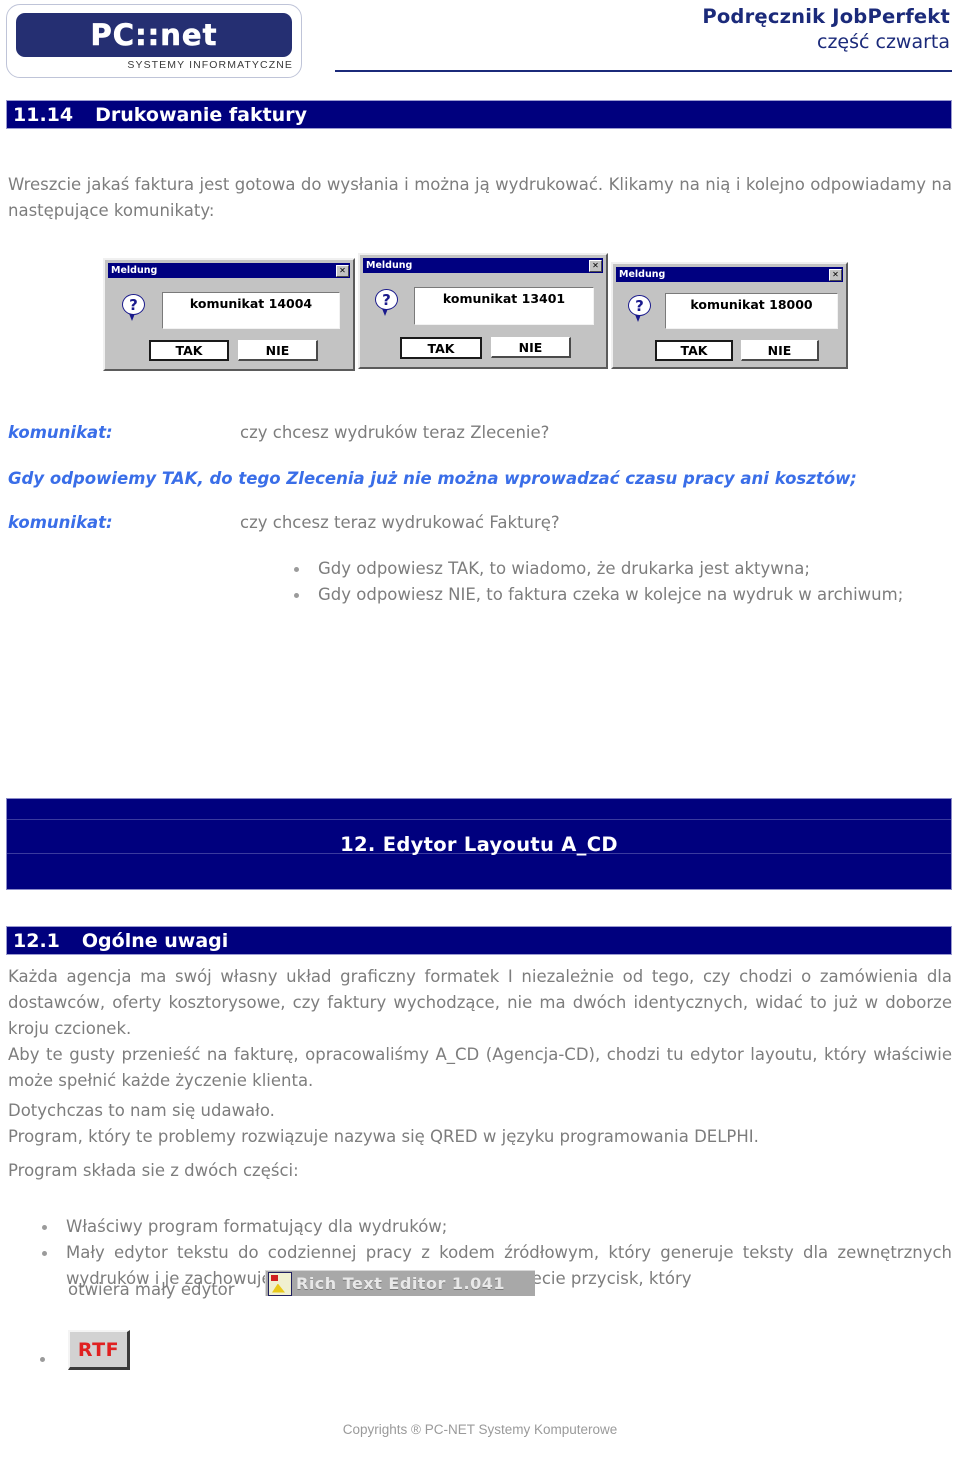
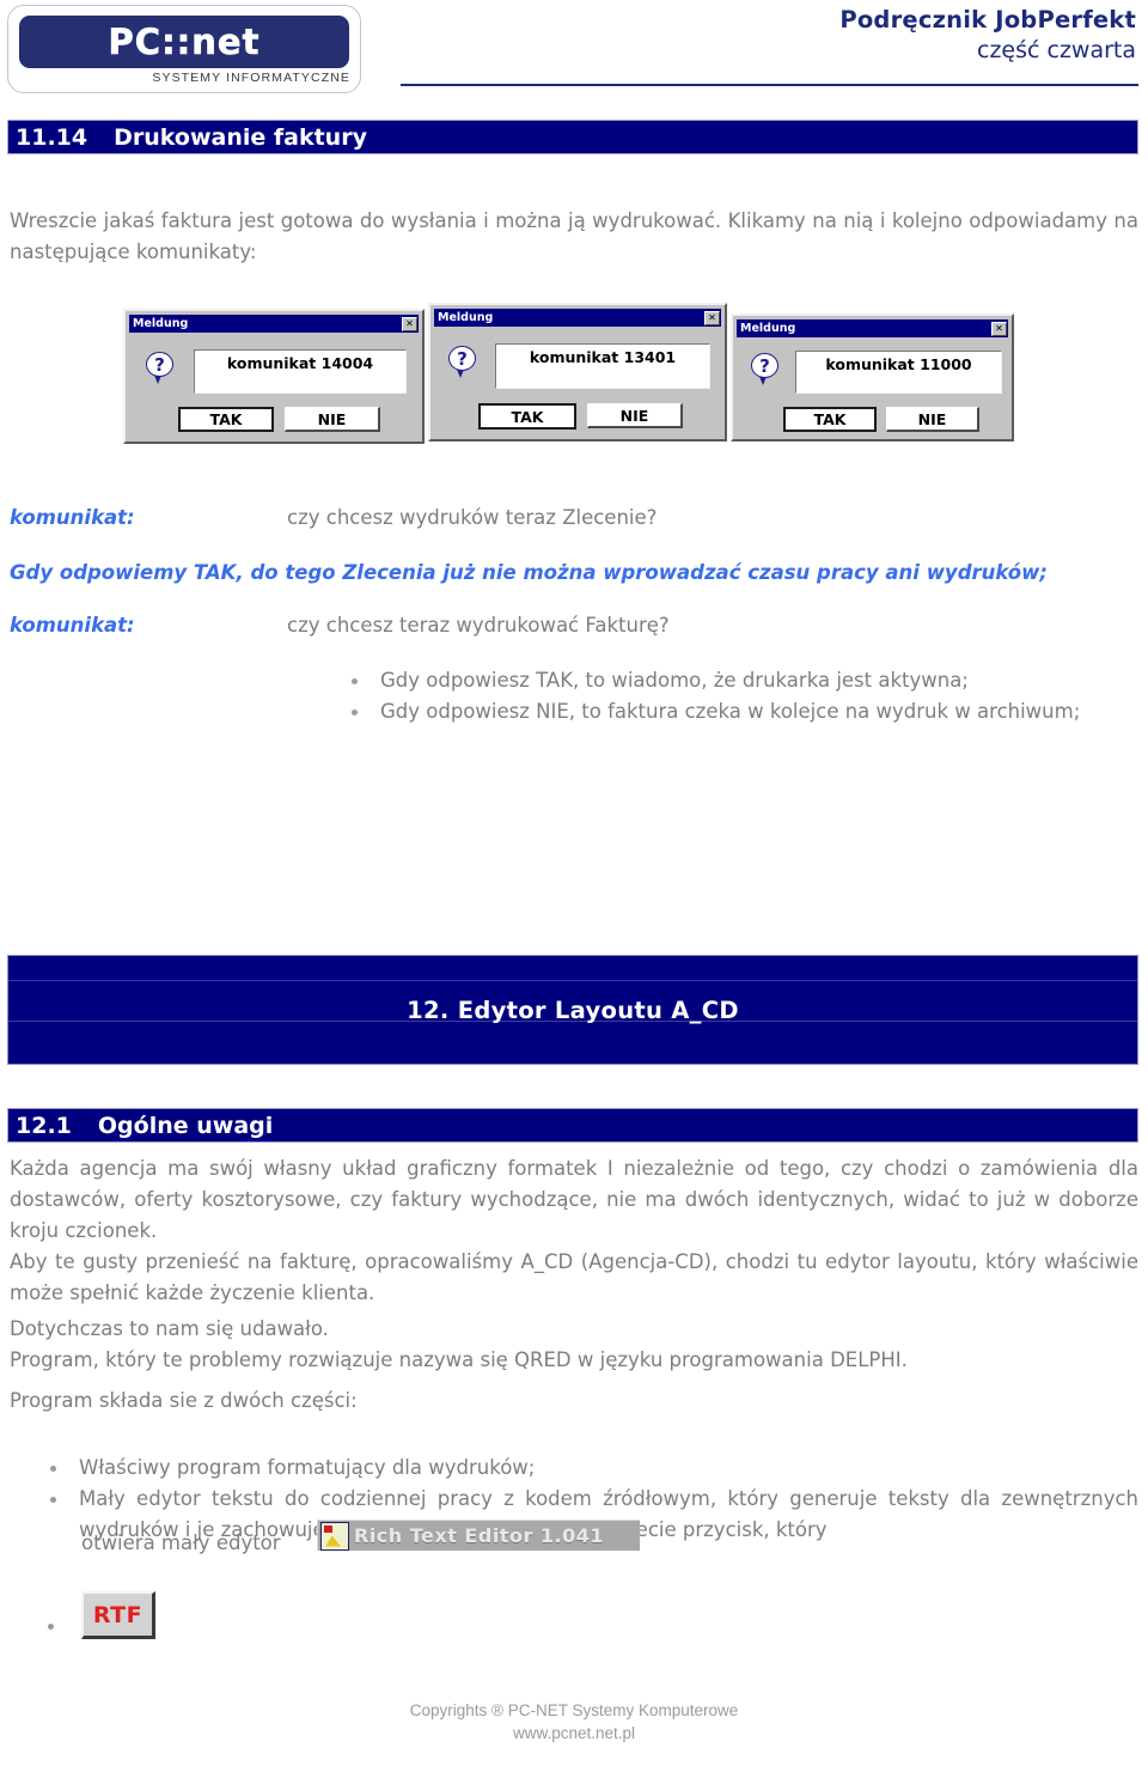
  PC::net
  SYSTEMY INFORMATYCZNE
  Podręcznik JobPerfekt
  część czwarta
  11.14
  Drukowanie faktury
  Wreszcie jakaś faktura jest gotowa do wysłania i można ją wydrukować. Klikamy na nią i kolejno odpowiadamy na następujące komunikaty:
  Meldung
  ✕
  ?
  komunikat 14004
  TAK
  NIE
  Meldung
  ✕
  ?
  komunikat 13401
  TAK
  NIE
  Meldung
  ✕
  ?
- komunikat 18000
+ komunikat 11000
  TAK
  NIE
  komunikat: czy chcesz wydruków teraz Zlecenie?
- Gdy odpowiemy TAK, do tego Zlecenia już nie można wprowadzać czasu pracy ani kosztów;
+ Gdy odpowiemy TAK, do tego Zlecenia już nie można wprowadzać czasu pracy ani wydruków;
  komunikat: czy chcesz teraz wydrukować Fakturę?
  Gdy odpowiesz TAK, to wiadomo, że drukarka jest aktywna;
  Gdy odpowiesz NIE, to faktura czeka w kolejce na wydruk w archiwum;
  12. Edytor Layoutu A_CD
  12.1
  Ogólne uwagi
  Każda agencja ma swój własny układ graficzny formatek I niezależnie od tego, czy chodzi o zamówienia dla dostawców, oferty kosztorysowe, czy faktury wychodzące, nie ma dwóch identycznych, widać to już w doborze kroju czcionek.
  Aby te gusty przenieść na fakturę, opracowaliśmy A_CD (Agencja-CD), chodzi tu edytor layoutu, który właściwie może spełnić każde życzenie klienta.
  Dotychczas to nam się udawało.
  Program, który te problemy rozwiązuje nazywa się QRED w języku programowania DELPHI.
  Program składa sie z dwóch części:
  Właściwy program formatujący dla wydruków;
  Mały edytor tekstu do codziennej pracy z kodem źródłowym, który generuje teksty dla zewnętrznych wydruków i je zachowujecie przycisk, który
  otwiera mały edytor
  Rich Text Editor 1.041
  RTF
  Copyrights ® PC-NET Systemy Komputerowe
+ www.pcnet.net.pl
